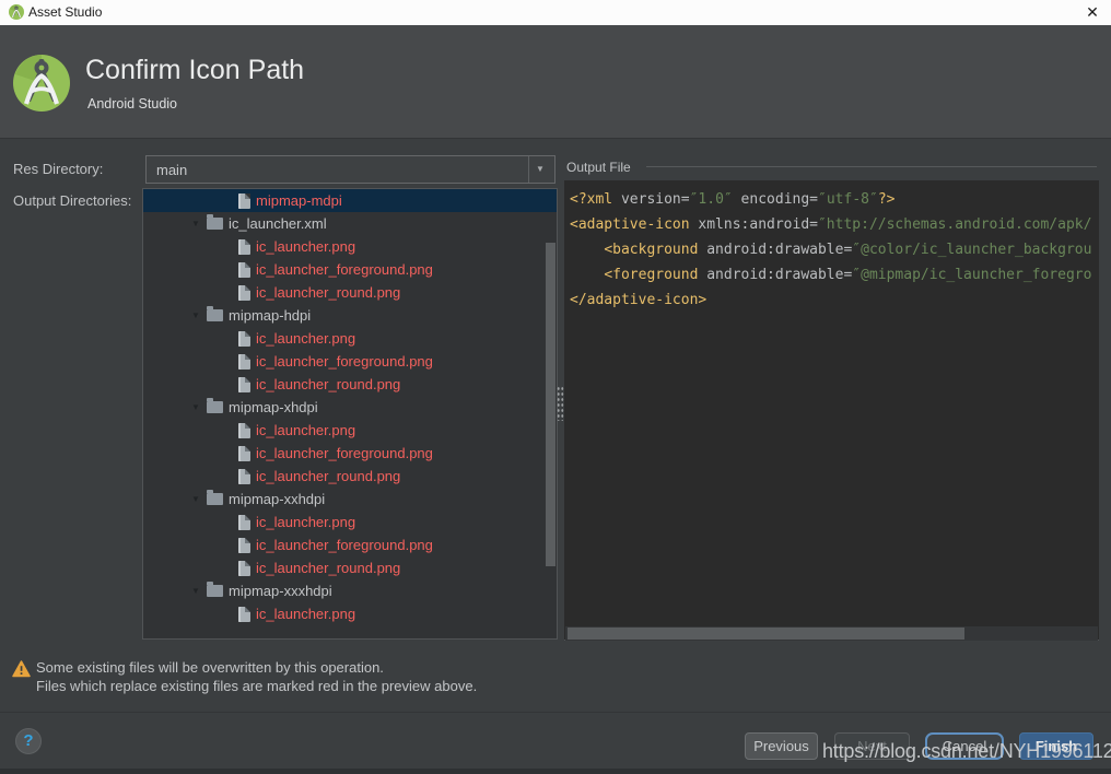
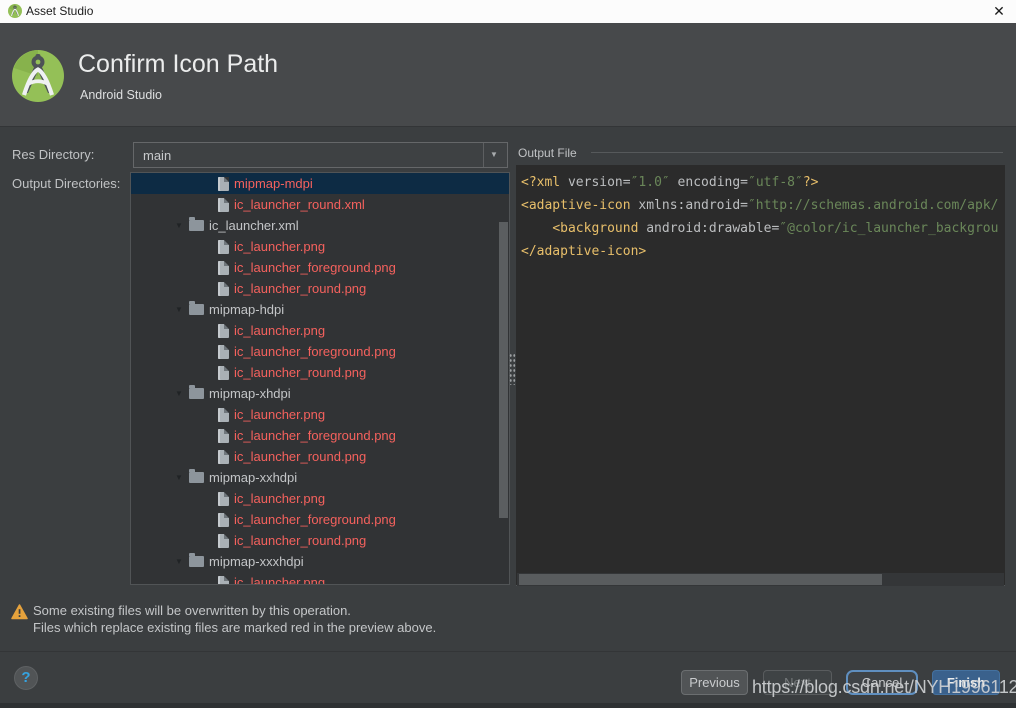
  Asset Studio
  ✕
  Confirm Icon Path
  Android Studio
  Res Directory:
  Output Directories:
  main
  ▼
  mipmap-mdpi
+ ic_launcher_round.xml
  ic_launcher.xml
  ic_launcher.png
  ic_launcher_foreground.png
  ic_launcher_round.png
  mipmap-hdpi
  ic_launcher.png
  ic_launcher_foreground.png
  ic_launcher_round.png
  mipmap-xhdpi
  ic_launcher.png
  ic_launcher_foreground.png
  ic_launcher_round.png
  mipmap-xxhdpi
  ic_launcher.png
  ic_launcher_foreground.png
  ic_launcher_round.png
  mipmap-xxxhdpi
  ic_launcher.png
  Output File
  <?xml version=″1.0″ encoding=″utf-8″?>
  <adaptive-icon xmlns:android=″http://schemas.android.com/apk/
  <background android:drawable=″@color/ic_launcher_backgrou
- <foreground android:drawable=″@mipmap/ic_launcher_foregro
  </adaptive-icon>
  Some existing files will be overwritten by this operation.
  Files which replace existing files are marked red in the preview above.
  ?
  Previous
  Next
  Cancel
  Finish
  https://blog.csdn.net/NYH1996112
